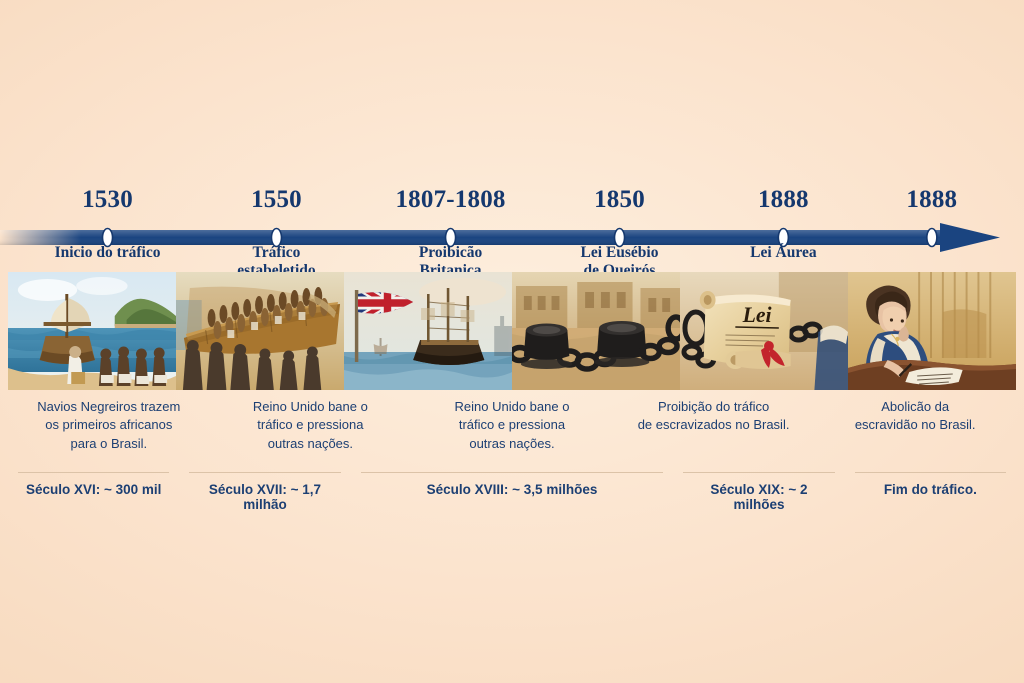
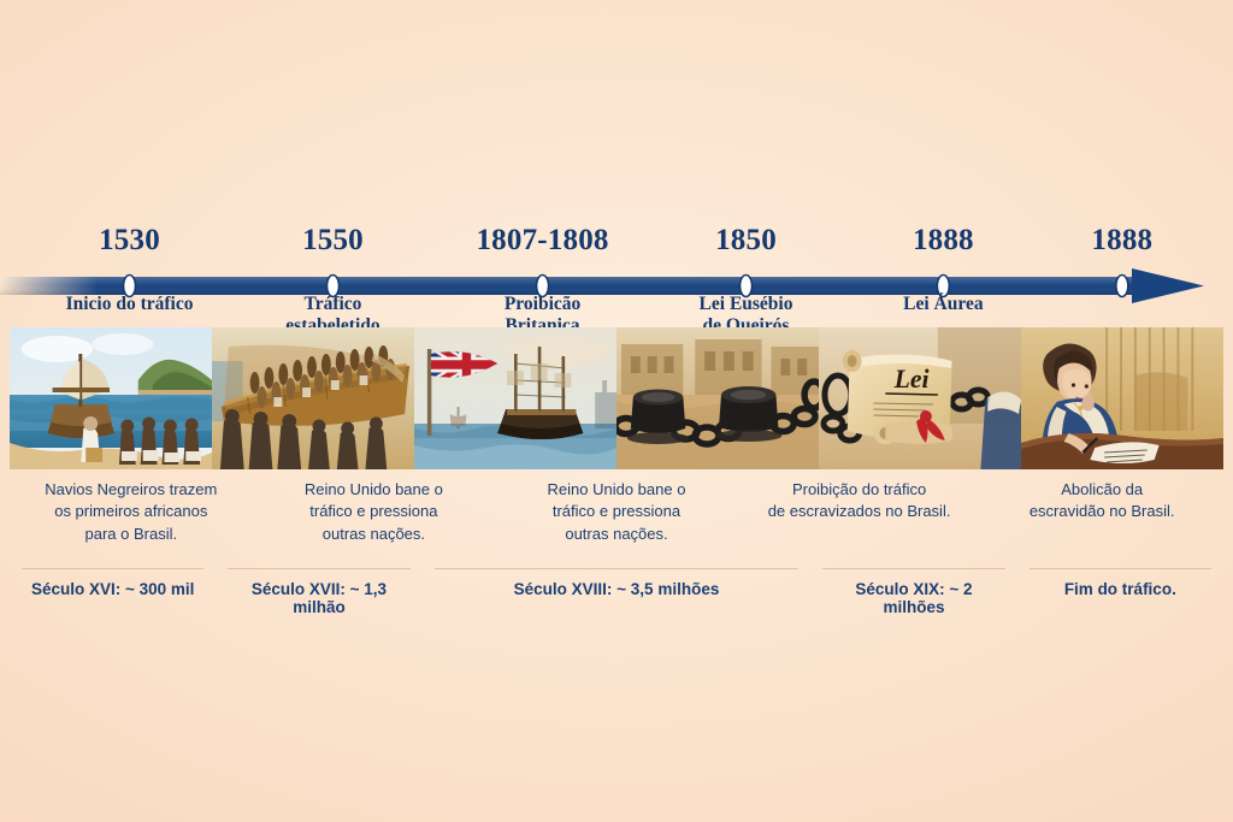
  1530
  1550
  1807-1808
  1850
  1888
  1888
  Inicio do tráfico
  Tráfico
  estabeletido
  Proibicão
  Britanica
  Lei Eusébio
  de Queirós
  Lei Áurea
  Lei
  Navios Negreiros trazem
  os primeiros africanos
  para o Brasil.
  Reino Unido bane o
  tráfico e pressiona
  outras nações.
  Reino Unido bane o
  tráfico e pressiona
  outras nações.
  Proibição do tráfico
  de escravizados no Brasil.
  Abolicão da
  escravidão no Brasil.
  Século XVI: ~ 300 mil
- Século XVII: ~ 1,7 milhão
+ Século XVII: ~ 1,3 milhão
  Século XVIII: ~ 3,5 milhões
  Século XIX: ~ 2 milhões
  Fim do tráfico.
